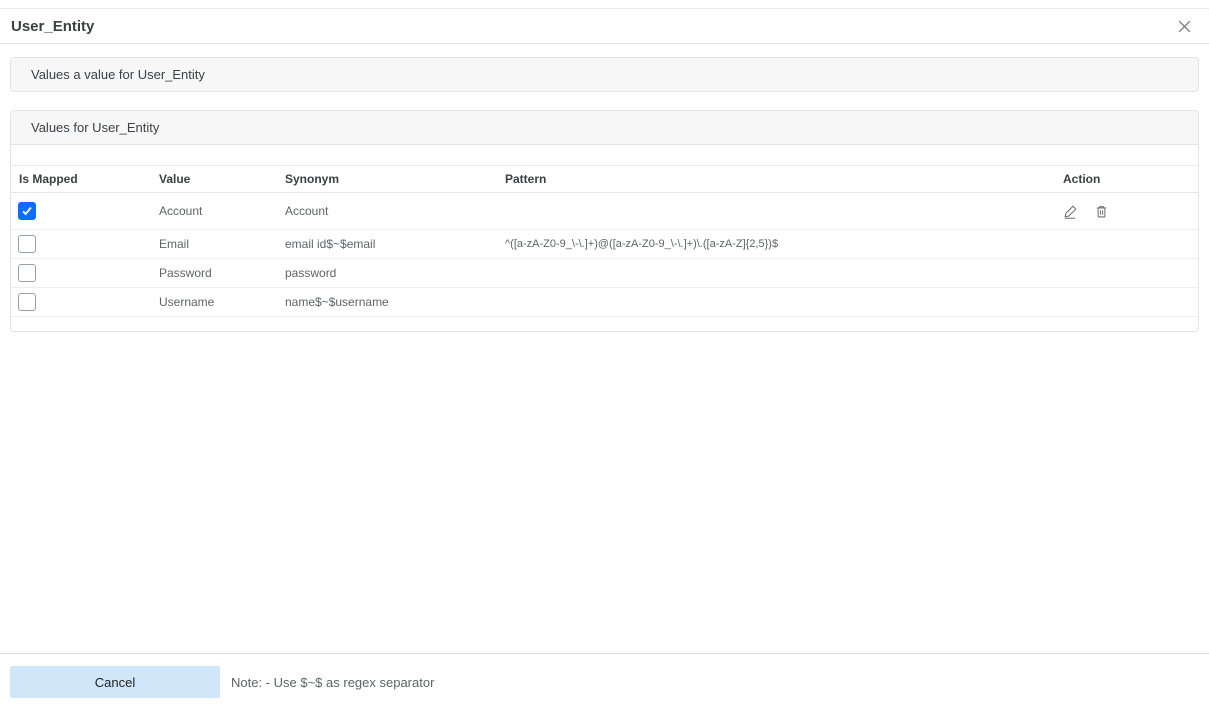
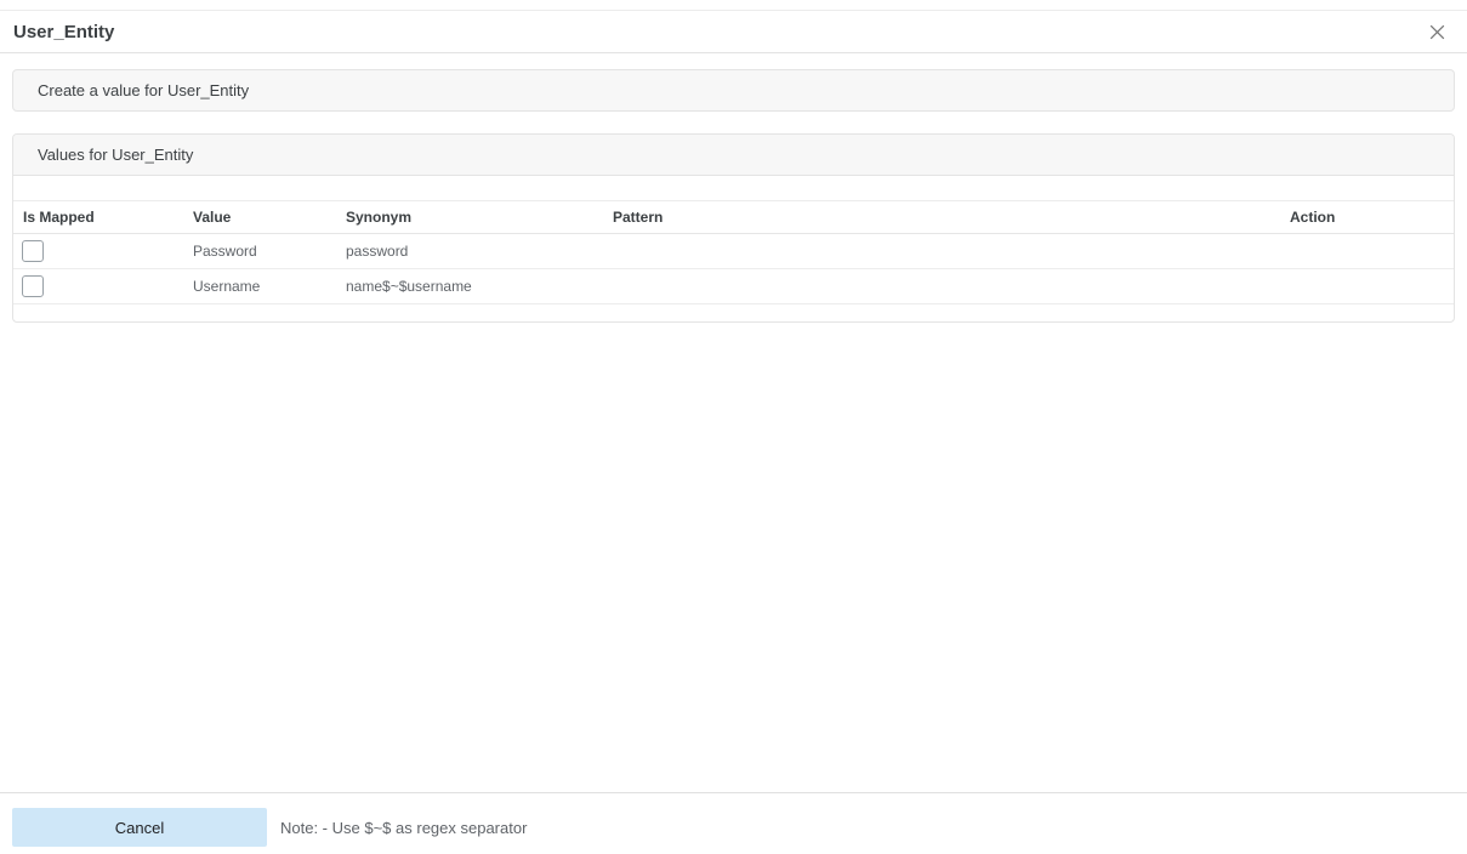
  User_Entity
- Values a value for User_Entity
+ Create a value for User_Entity
  Values for User_Entity
  Is Mapped	Value	Synonym	Pattern	Action
- 	Account	Account
- 	Email	email id$~$email	^([a-zA-Z0-9_\-\.]+)@([a-zA-Z0-9_\-\.]+)\.([a-zA-Z]{2,5})$
  	Password	password
  	Username	name$~$username
  Cancel
  Note: - Use $~$ as regex separator
